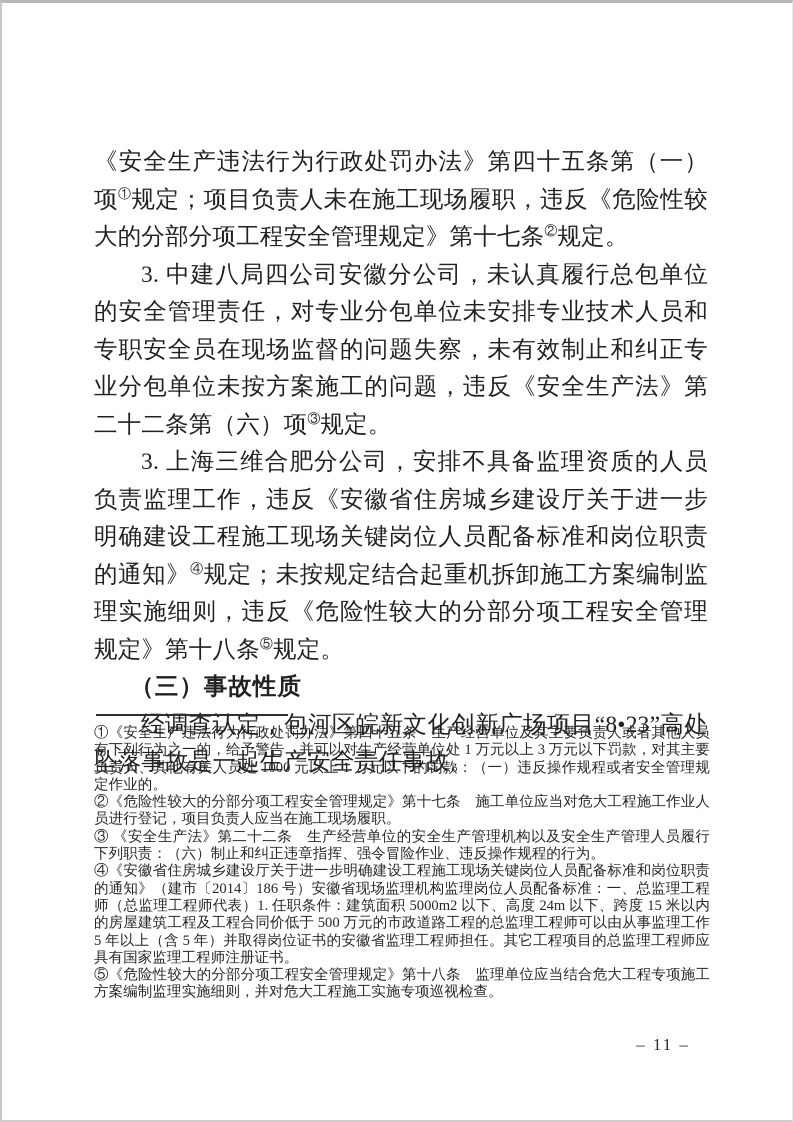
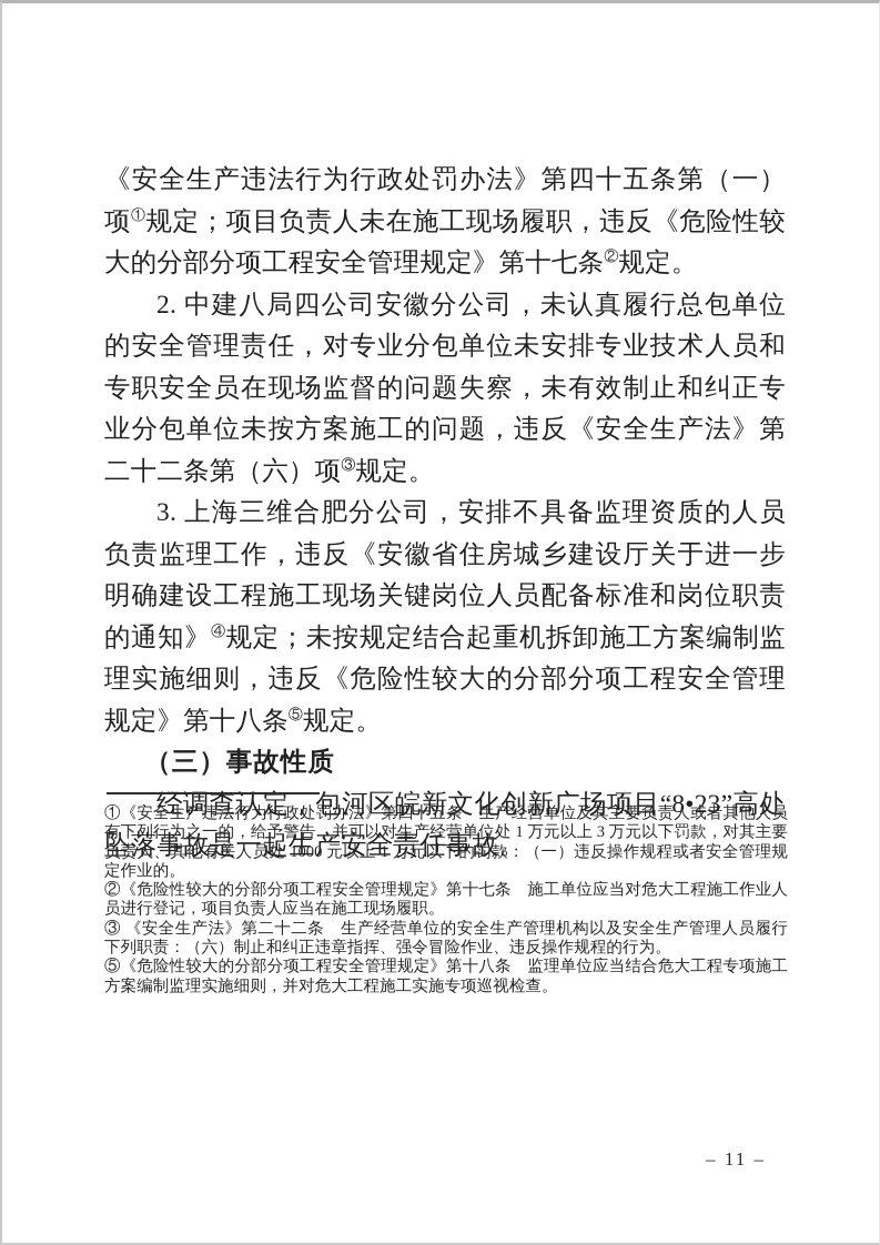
  《安全生产违法行为行政处罚办法》第四十五条第（一）项①规定；项目负责人未在施工现场履职，违反《危险性较大的分部分项工程安全管理规定》第十七条②规定。
- 3. 中建八局四公司安徽分公司，未认真履行总包单位的安全管理责任，对专业分包单位未安排专业技术人员和专职安全员在现场监督的问题失察，未有效制止和纠正专业分包单位未按方案施工的问题，违反《安全生产法》第二十二条第（六）项③规定。
+ 2. 中建八局四公司安徽分公司，未认真履行总包单位的安全管理责任，对专业分包单位未安排专业技术人员和专职安全员在现场监督的问题失察，未有效制止和纠正专业分包单位未按方案施工的问题，违反《安全生产法》第二十二条第（六）项③规定。
  3. 上海三维合肥分公司，安排不具备监理资质的人员负责监理工作，违反《安徽省住房城乡建设厅关于进一步明确建设工程施工现场关键岗位人员配备标准和岗位职责的通知》④规定；未按规定结合起重机拆卸施工方案编制监理实施细则，违反《危险性较大的分部分项工程安全管理规定》第十八条⑤规定。
  （三）事故性质
  经调查认定，包河区皖新文化创新广场项目“8•23”高处坠落事故是一起生产安全责任事故。
  ①《安全生产违法行为行政处罚办法》第四十五条 生产经营单位及其主要负责人或者其他人员有下列行为之一的，给予警告，并可以对生产经营单位处 1 万元以上 3 万元以下罚款，对其主要负责人、其他有关人员处 1000 元以上 1 万元以下的罚款：（一）违反操作规程或者安全管理规定作业的。
  ②《危险性较大的分部分项工程安全管理规定》第十七条 施工单位应当对危大工程施工作业人员进行登记，项目负责人应当在施工现场履职。
  ③ 《安全生产法》第二十二条 生产经营单位的安全生产管理机构以及安全生产管理人员履行下列职责：（六）制止和纠正违章指挥、强令冒险作业、违反操作规程的行为。
- ④《安徽省住房城乡建设厅关于进一步明确建设工程施工现场关键岗位人员配备标准和岗位职责的通知》（建市〔2014〕186 号）安徽省现场监理机构监理岗位人员配备标准：一、总监理工程师（总监理工程师代表）1. 任职条件：建筑面积 5000m2 以下、高度 24m 以下、跨度 15 米以内的房屋建筑工程及工程合同价低于 500 万元的市政道路工程的总监理工程师可以由从事监理工作 5 年以上（含 5 年）并取得岗位证书的安徽省监理工程师担任。其它工程项目的总监理工程师应具有国家监理工程师注册证书。
  ⑤《危险性较大的分部分项工程安全管理规定》第十八条 监理单位应当结合危大工程专项施工方案编制监理实施细则，并对危大工程施工实施专项巡视检查。
  – 11 –
